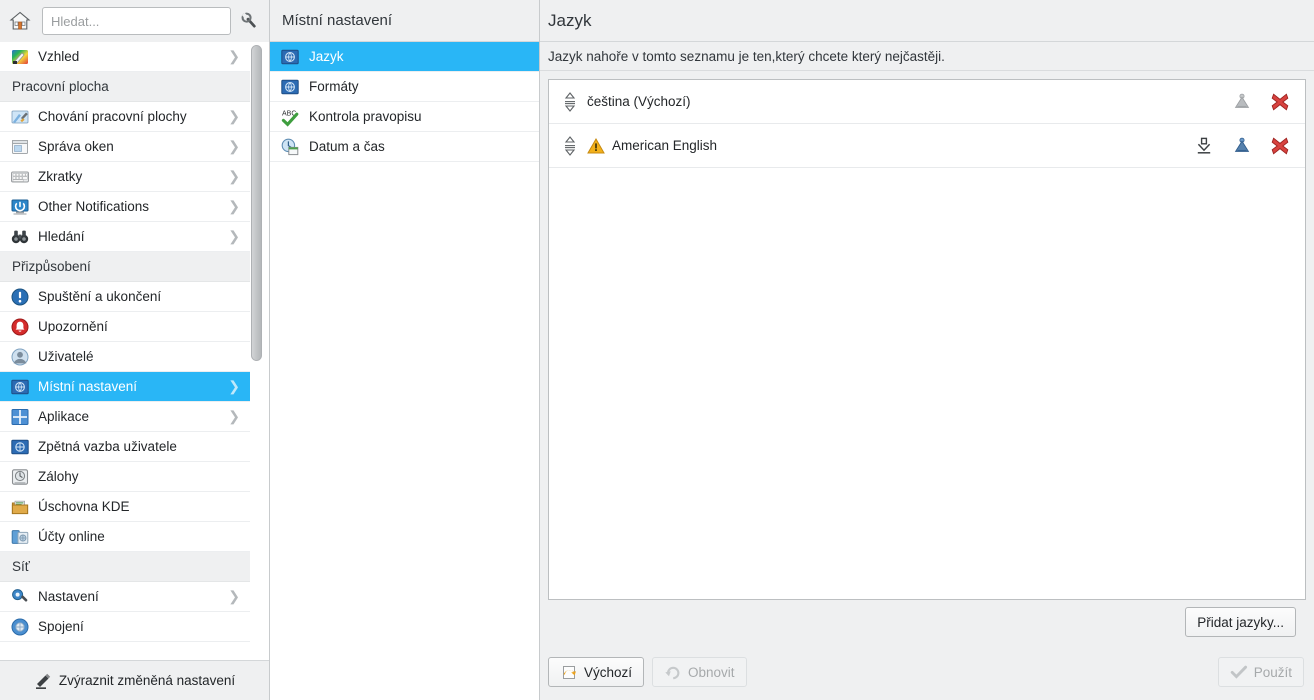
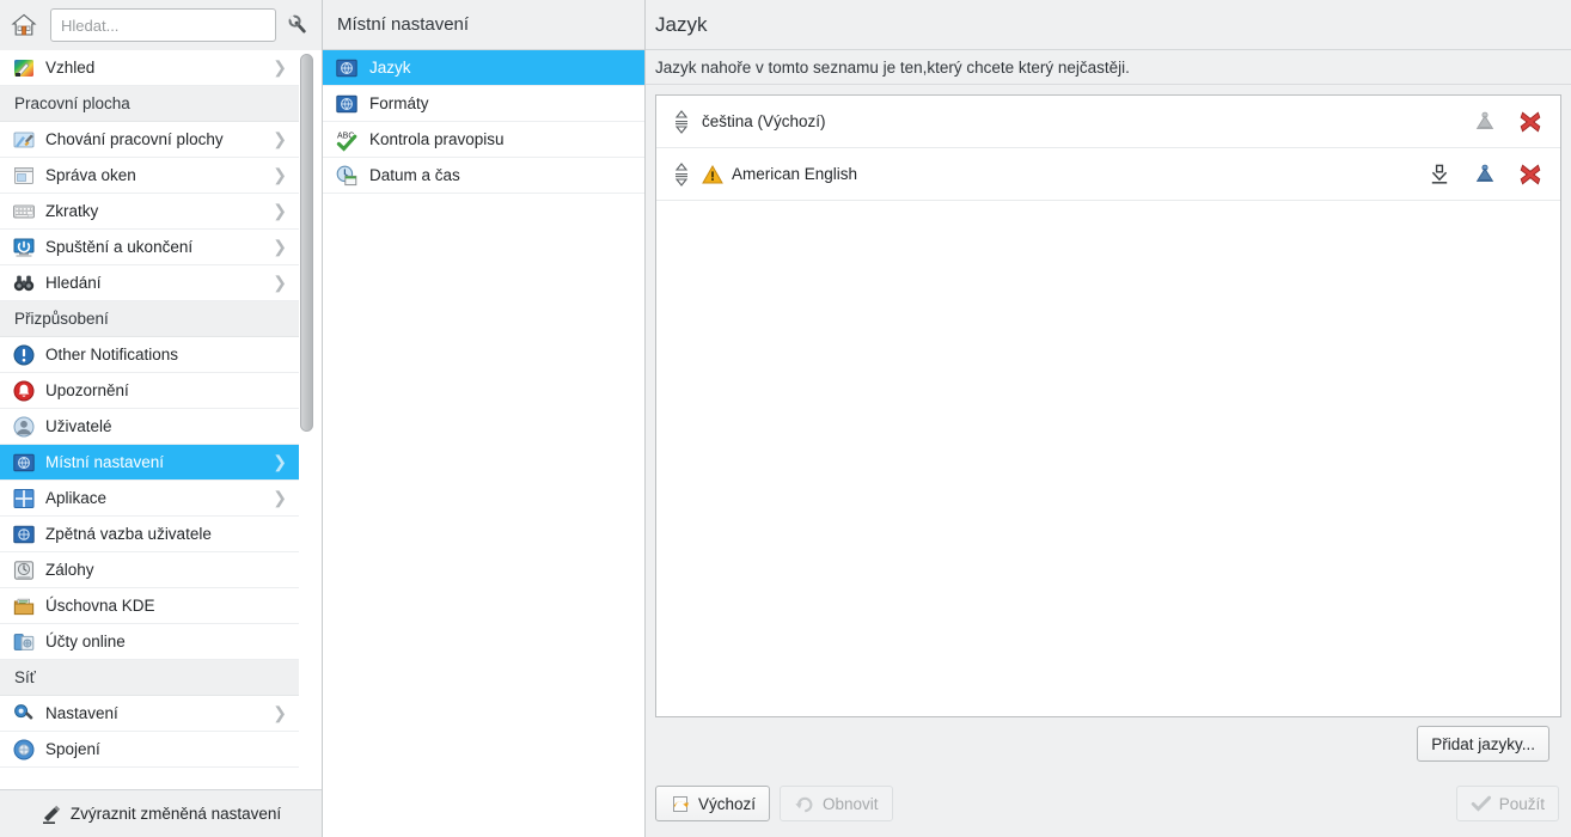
  Hledat...
  Vzhled
  ❯
  Pracovní plocha
  Chování pracovní plochy
  ❯
  Správa oken
  ❯
  Zkratky
  ❯
- Other Notifications
+ Spuštění a ukončení
  ❯
  Hledání
  ❯
  Přizpůsobení
- Spuštění a ukončení
+ Other Notifications
  Upozornění
  Uživatelé
  Místní nastavení
  ❯
  Aplikace
  ❯
  Zpětná vazba uživatele
  Zálohy
  Úschovna KDE
  Účty online
  Síť
  Nastavení
  ❯
  Spojení
  Zvýraznit změněná nastavení
  Místní nastavení
  Jazyk
  Formáty
  Kontrola pravopisu
  Datum a čas
  Jazyk
  Jazyk nahoře v tomto seznamu je ten,který chcete který nejčastěji.
  čeština (Výchozí)
  American English
  Přidat jazyky...
  Výchozí
  Obnovit
  Použít
